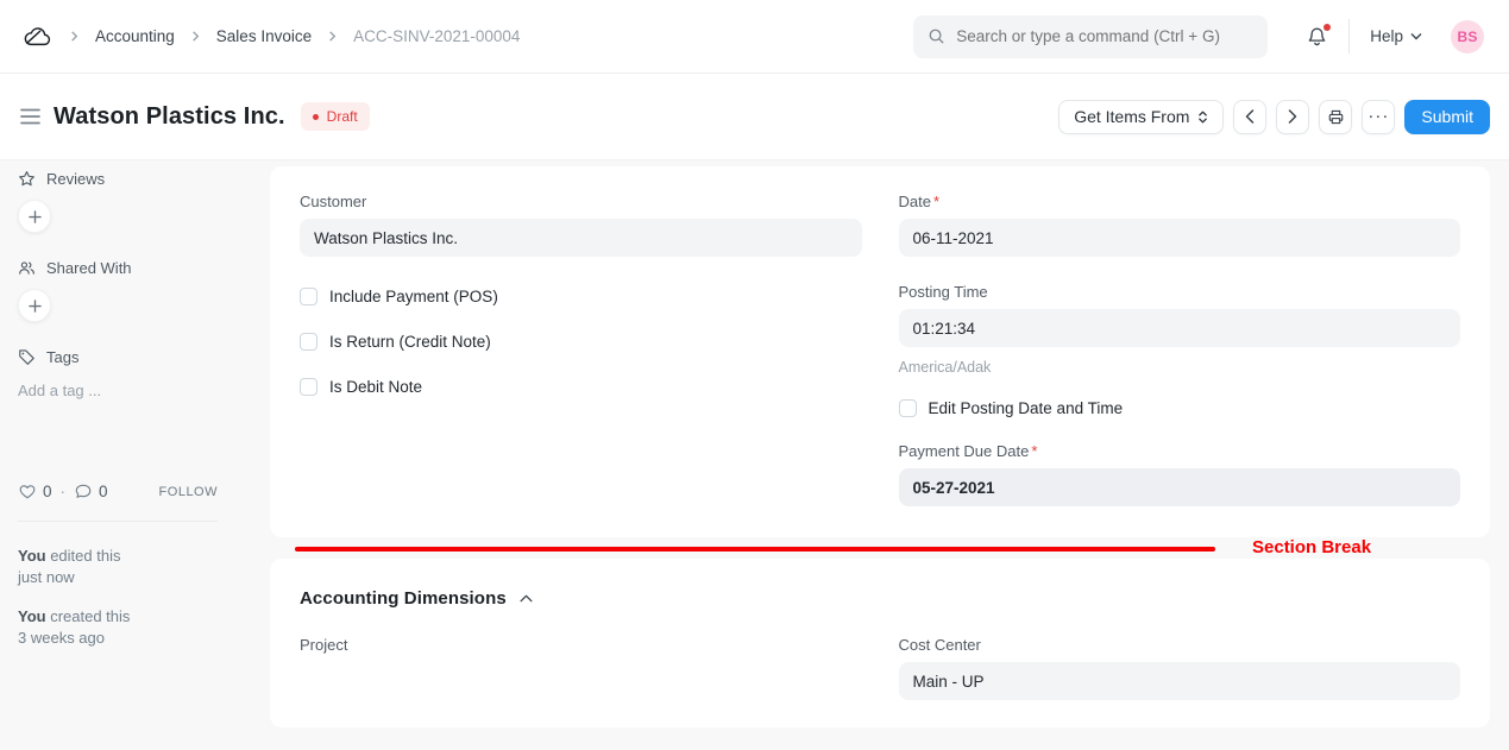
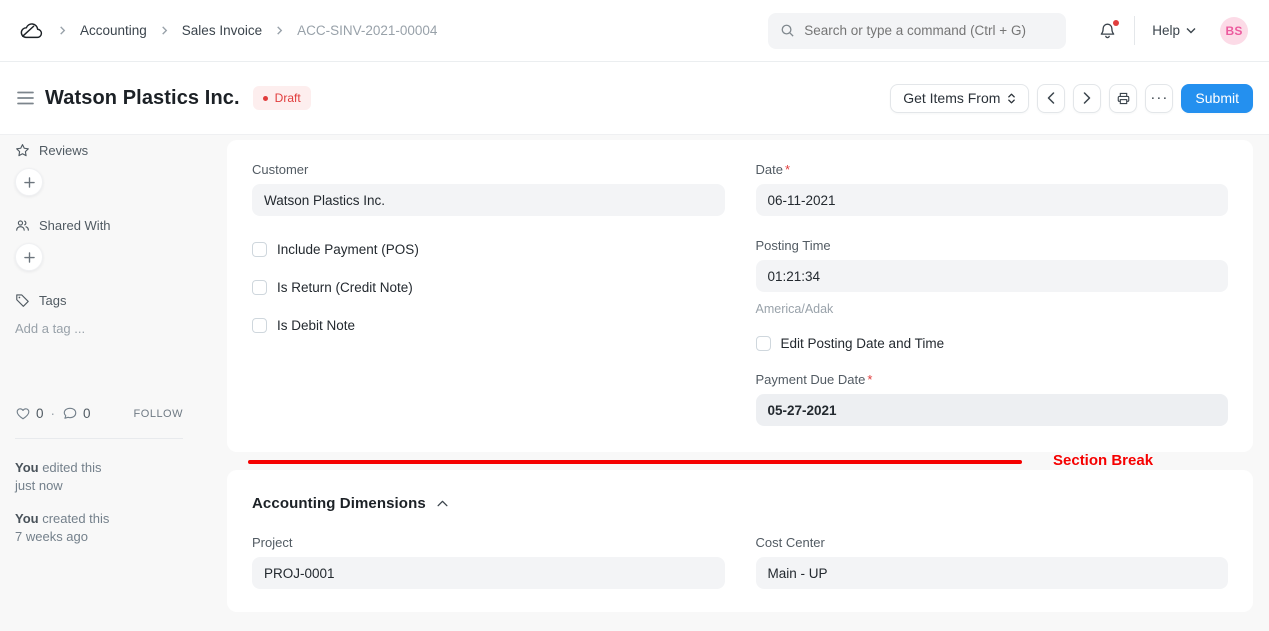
  Accounting
  Sales Invoice
  ACC-SINV-2021-00004
  Search or type a command (Ctrl + G)
  Help
  BS
  Watson Plastics Inc.
  Draft
  Get Items From
  ···
  Submit
  Reviews
  Shared With
  Tags
  Add a tag ...
  0
  ·
  0
  FOLLOW
  You edited this
  just now
  You created this
- 3 weeks ago
+ 7 weeks ago
  Customer
  Watson Plastics Inc.
  Include Payment (POS)
  Is Return (Credit Note)
  Is Debit Note
  Date *
  06-11-2021
  Posting Time
  01:21:34
  America/Adak
  Edit Posting Date and Time
  Payment Due Date *
  05-27-2021
  Section Break
  Accounting Dimensions
  Project
+ PROJ-0001
  Cost Center
  Main - UP
